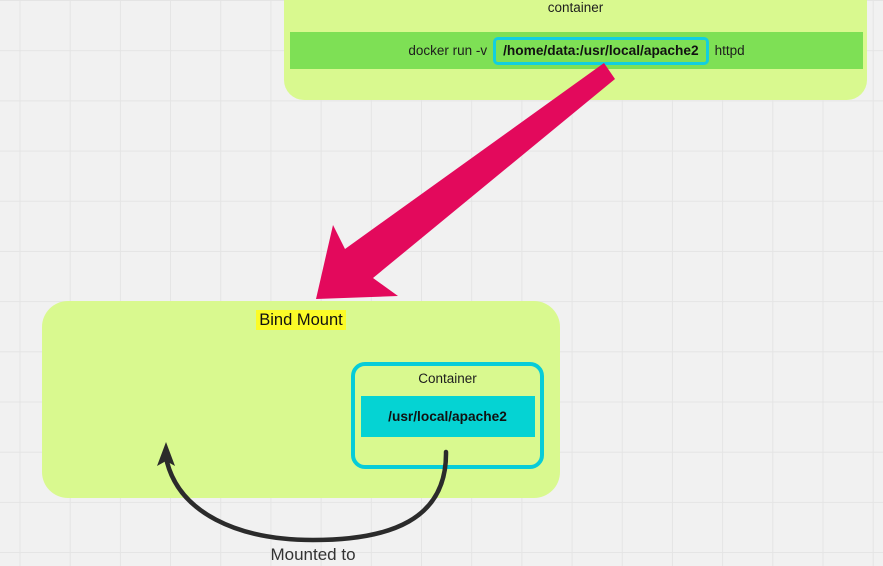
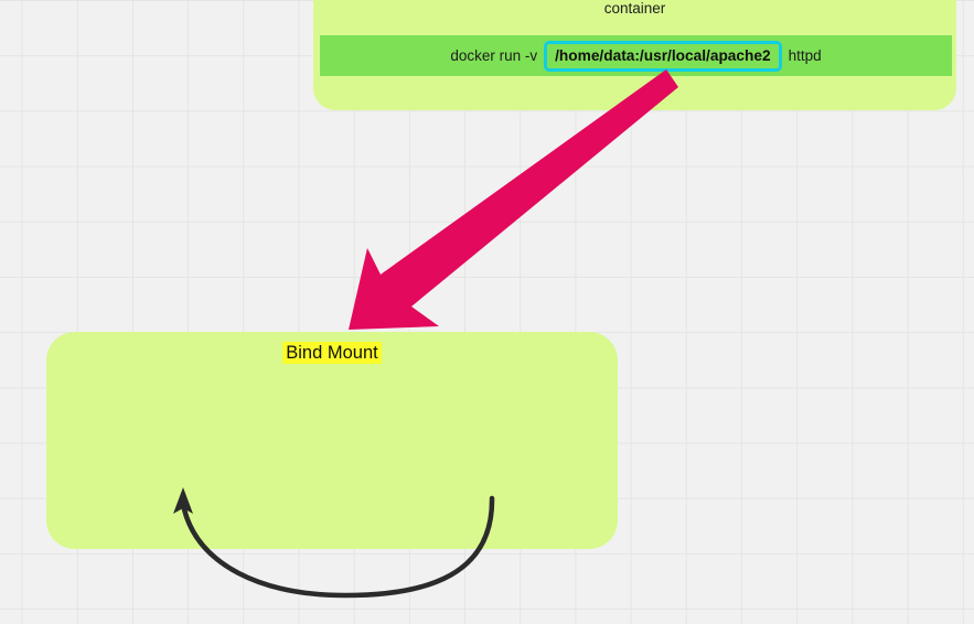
  container
  docker run -v
  /home/data:/usr/local/apache2
  httpd
  Bind Mount
- Container
- /usr/local/apache2
- Mounted to
